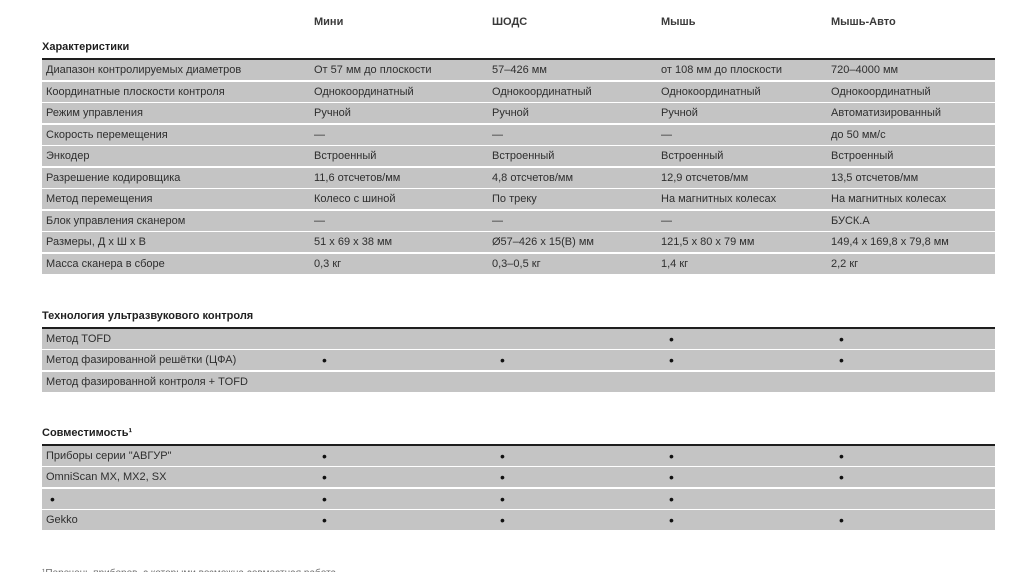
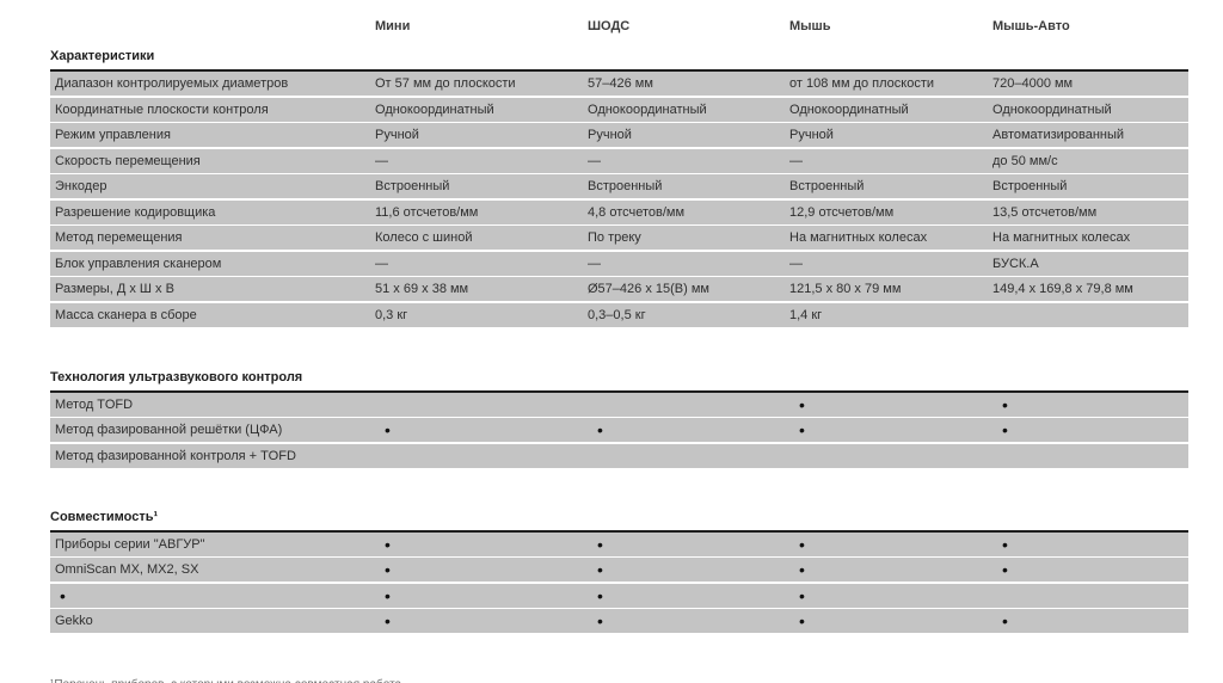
  Мини
  ШОДС
  Мышь
  Мышь-Авто
  Характеристики
  Диапазон контролируемых диаметров
  От 57 мм до плоскости
  57–426 мм
  от 108 мм до плоскости
  720–4000 мм
  Координатные плоскости контроля
  Однокоординатный
  Однокоординатный
  Однокоординатный
  Однокоординатный
  Режим управления
  Ручной
  Ручной
  Ручной
  Автоматизированный
  Скорость перемещения
  —
  —
  —
  до 50 мм/с
  Энкодер
  Встроенный
  Встроенный
  Встроенный
  Встроенный
  Разрешение кодировщика
  11,6 отсчетов/мм
  4,8 отсчетов/мм
  12,9 отсчетов/мм
  13,5 отсчетов/мм
  Метод перемещения
  Колесо с шиной
  По треку
  На магнитных колесах
  На магнитных колесах
  Блок управления сканером
  —
  —
  —
  БУСК.А
  Размеры, Д х Ш х В
  51 x 69 x 38 мм
  Ø57–426 x 15(В) мм
  121,5 x 80 x 79 мм
  149,4 x 169,8 x 79,8 мм
  Масса сканера в сборе
  0,3 кг
  0,3–0,5 кг
  1,4 кг
- 2,2 кг
  Технология ультразвукового контроля
  Метод TOFD
  •
  •
  Метод фазированной решётки (ЦФА)
  •
  •
  •
  •
  Метод фазированной контроля + TOFD
  Совместимость¹
  Приборы серии "АВГУР"
  •
  •
  •
  •
  OmniScan MX, MX2, SX
  •
  •
  •
  •
  •
  •
  •
  •
  Gekko
  •
  •
  •
  •
